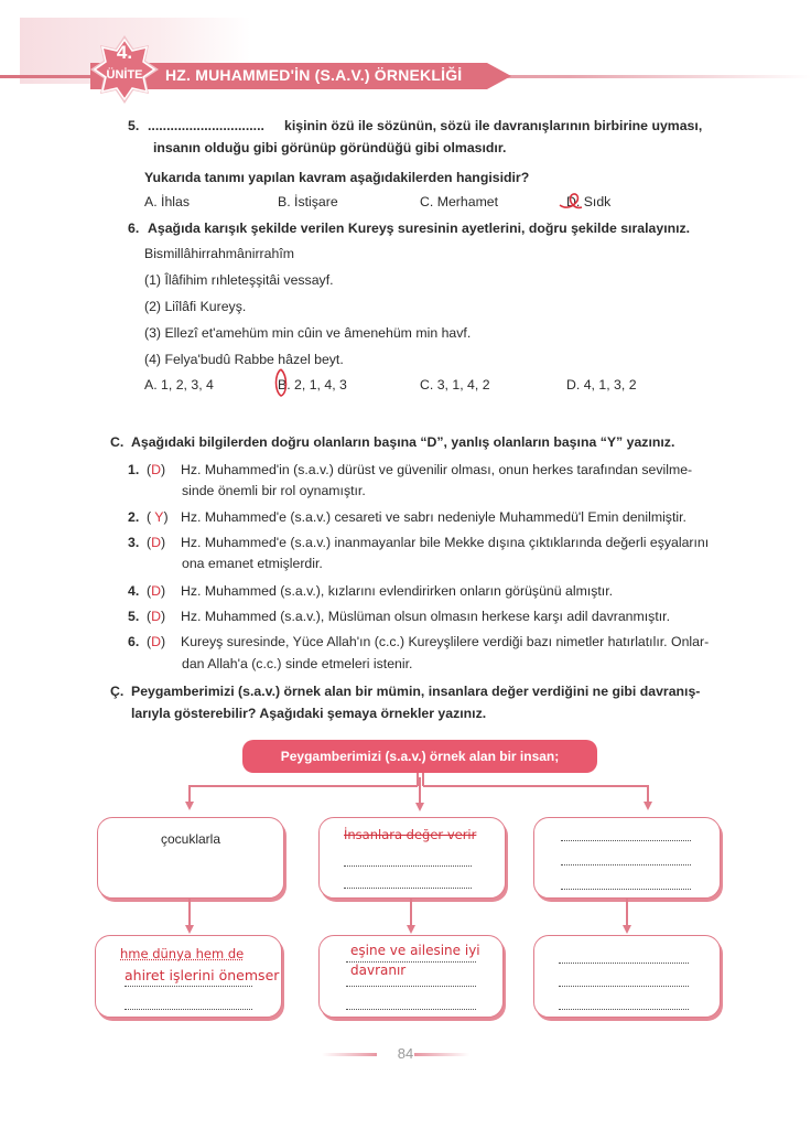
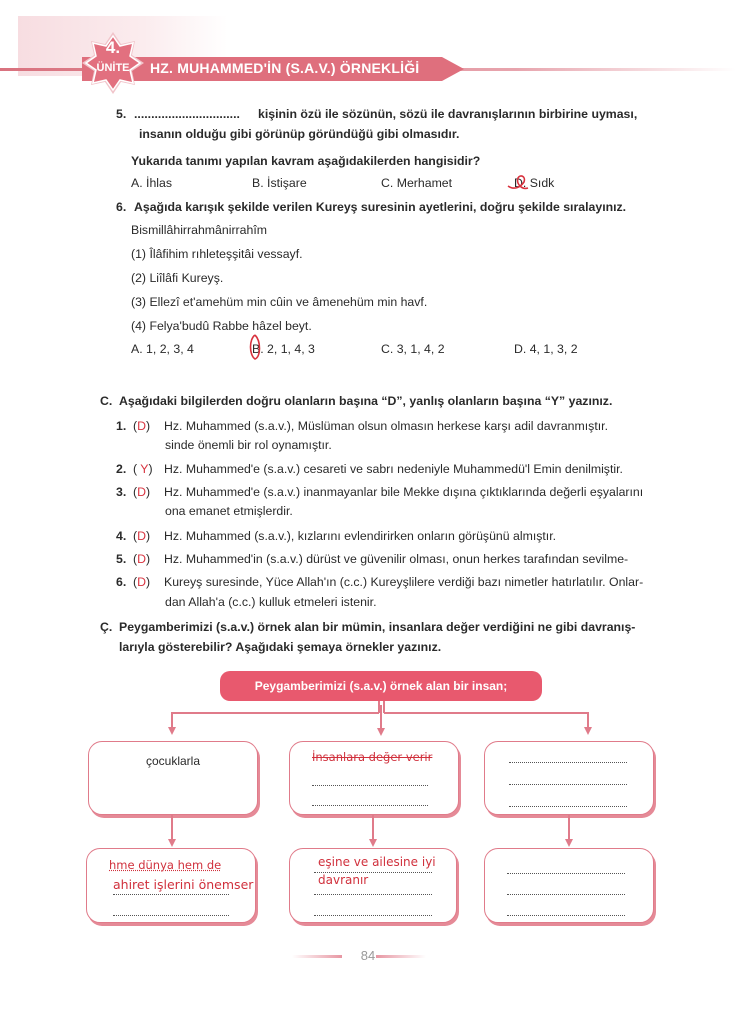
  HZ. MUHAMMED'İN (S.A.V.) ÖRNEKLİĞİ
  4.
  ÜNİTE
  5.
  ...............................
  kişinin özü ile sözünün, sözü ile davranışlarının birbirine uyması,
  insanın olduğu gibi görünüp göründüğü gibi olmasıdır.
  Yukarıda tanımı yapılan kavram aşağıdakilerden hangisidir?
  A. İhlas
  B. İstişare
  C. Merhamet
  . Sıdk
  6.
  Aşağıda karışık şekilde verilen Kureyş suresinin ayetlerini, doğru şekilde sıralayınız.
  Bismillâhirrahmânirrahîm
  (1) Îlâfihim rıhleteşşitâi vessayf.
  (2) Liîlâfi Kureyş.
  (3) Ellezî et'amehüm min cûin ve âmenehüm min havf.
  (4) Felya'budû Rabbe hâzel beyt.
  A. 1, 2, 3, 4
  B. 2, 1, 4, 3
  C. 3, 1, 4, 2
  D. 4, 1, 3, 2
  C.
  Aşağıdaki bilgilerden doğru olanların başına “D”, yanlış olanların başına “Y” yazınız.
  1.
  (D)
- Hz. Muhammed'in (s.a.v.) dürüst ve güvenilir olması, onun herkes tarafından sevilme-
+ Hz. Muhammed (s.a.v.), Müslüman olsun olmasın herkese karşı adil davranmıştır.
  sinde önemli bir rol oynamıştır.
  2.
  ( Y)
  Hz. Muhammed'e (s.a.v.) cesareti ve sabrı nedeniyle Muhammedü'l Emin denilmiştir.
  3.
  (D)
  Hz. Muhammed'e (s.a.v.) inanmayanlar bile Mekke dışına çıktıklarında değerli eşyalarını
  ona emanet etmişlerdir.
  4.
  (D)
  Hz. Muhammed (s.a.v.), kızlarını evlendirirken onların görüşünü almıştır.
  5.
  (D)
- Hz. Muhammed (s.a.v.), Müslüman olsun olmasın herkese karşı adil davranmıştır.
+ Hz. Muhammed'in (s.a.v.) dürüst ve güvenilir olması, onun herkes tarafından sevilme-
  6.
  (D)
  Kureyş suresinde, Yüce Allah'ın (c.c.) Kureyşlilere verdiği bazı nimetler hatırlatılır. Onlar-
- dan Allah'a (c.c.) sinde etmeleri istenir.
+ dan Allah'a (c.c.) kulluk etmeleri istenir.
  Ç.
  Peygamberimizi (s.a.v.) örnek alan bir mümin, insanlara değer verdiğini ne gibi davranış-
  larıyla gösterebilir? Aşağıdaki şemaya örnekler yazınız.
  Peygamberimizi (s.a.v.) örnek alan bir insan;
  çocuklarla
  İnsanlara değer verir
  hme dünya hem de
  ahiret işlerini önemser
  eşine ve ailesine iyi
  davranır
  84
